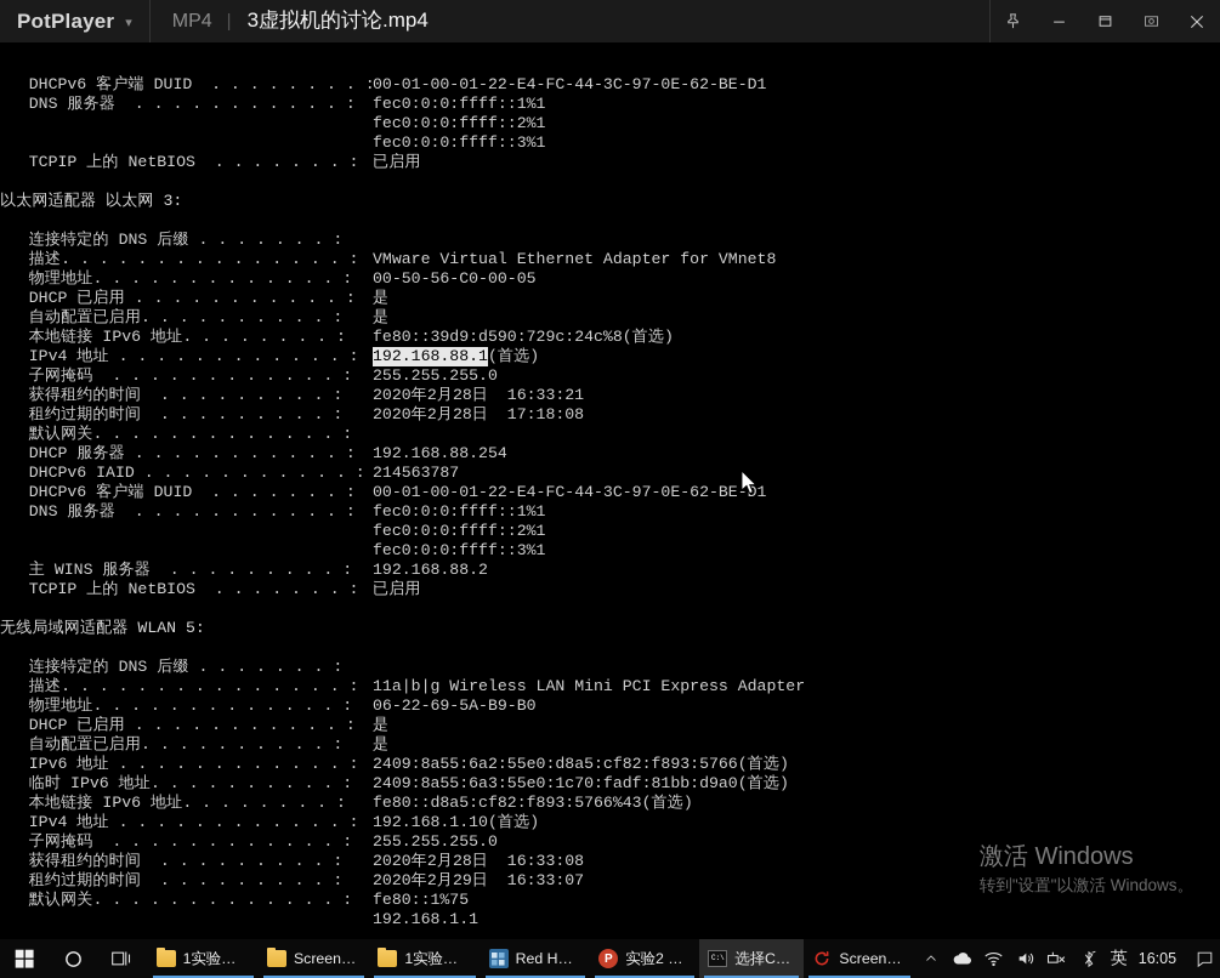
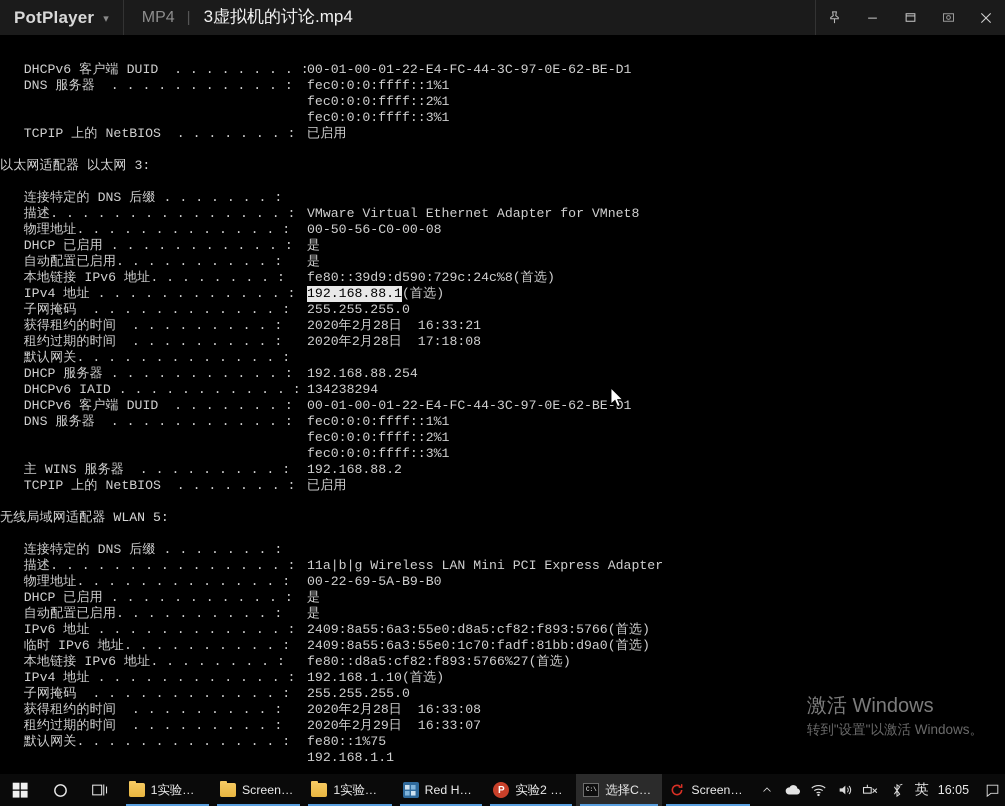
  PotPlayer
  ▾
  MP4
  |
  3虚拟机的讨论.mp4
  DHCPv6 客户端 DUID . . . . . . . . :00-01-00-01-22-E4-FC-44-3C-97-0E-62-BE-D1
  DNS 服务器 . . . . . . . . . . . : fec0:0:0:ffff::1%1
  fec0:0:0:ffff::2%1
  fec0:0:0:ffff::3%1
  TCPIP 上的 NetBIOS . . . . . . . : 已启用
  以太网适配器 以太网 3:
  连接特定的 DNS 后缀 . . . . . . . :
  描述. . . . . . . . . . . . . . . : VMware Virtual Ethernet Adapter for VMnet8
- 物理地址. . . . . . . . . . . . . : 00-50-56-C0-00-05
+ 物理地址. . . . . . . . . . . . . : 00-50-56-C0-00-08
  DHCP 已启用 . . . . . . . . . . . : 是
  自动配置已启用. . . . . . . . . . : 是
  本地链接 IPv6 地址. . . . . . . . : fe80::39d9:d590:729c:24c%8(首选)
  IPv4 地址 . . . . . . . . . . . . : 192.168.88.1(首选)
  子网掩码 . . . . . . . . . . . . : 255.255.255.0
  获得租约的时间 . . . . . . . . . : 2020年2月28日 16:33:21
  租约过期的时间 . . . . . . . . . : 2020年2月28日 17:18:08
  默认网关. . . . . . . . . . . . . :
  DHCP 服务器 . . . . . . . . . . . : 192.168.88.254
- DHCPv6 IAID . . . . . . . . . . . : 214563787
+ DHCPv6 IAID . . . . . . . . . . . : 134238294
  DHCPv6 客户端 DUID . . . . . . . : 00-01-00-01-22-E4-FC-44-3C-97-0E-62-BE-1
  DNS 服务器 . . . . . . . . . . . : fec0:0:0:ffff::1%1
  fec0:0:0:ffff::2%1
  fec0:0:0:ffff::3%1
  主 WINS 服务器 . . . . . . . . . : 192.168.88.2
  TCPIP 上的 NetBIOS . . . . . . . : 已启用
  无线局域网适配器 WLAN 5:
  连接特定的 DNS 后缀 . . . . . . . :
  描述. . . . . . . . . . . . . . . : 11a|b|g Wireless LAN Mini PCI Express Adapter
- 物理地址. . . . . . . . . . . . . : 06-22-69-5A-B9-B0
+ 物理地址. . . . . . . . . . . . . : 00-22-69-5A-B9-B0
  DHCP 已启用 . . . . . . . . . . . : 是
  自动配置已启用. . . . . . . . . . : 是
- IPv6 地址 . . . . . . . . . . . . : 2409:8a55:6a2:55e0:d8a5:cf82:f893:5766(首选)
+ IPv6 地址 . . . . . . . . . . . . : 2409:8a55:6a3:55e0:d8a5:cf82:f893:5766(首选)
  临时 IPv6 地址. . . . . . . . . . : 2409:8a55:6a3:55e0:1c70:fadf:81bb:d9a0(首选)
- 本地链接 IPv6 地址. . . . . . . . : fe80::d8a5:cf82:f893:5766%43(首选)
+ 本地链接 IPv6 地址. . . . . . . . : fe80::d8a5:cf82:f893:5766%27(首选)
  IPv4 地址 . . . . . . . . . . . . : 192.168.1.10(首选)
  子网掩码 . . . . . . . . . . . . : 255.255.255.0
  获得租约的时间 . . . . . . . . . : 2020年2月28日 16:33:08
  租约过期的时间 . . . . . . . . . : 2020年2月29日 16:33:07
  默认网关. . . . . . . . . . . . . : fe80::1%75
  192.168.1.1
  激活 Windows
  转到"设置"以激活 Windows。
  1实验课件
  Screenb..
  1实验课件
  Red Hat..
  P
  实验2 Li..
  选择C:\..
  Screenb..
  英
  16:05
